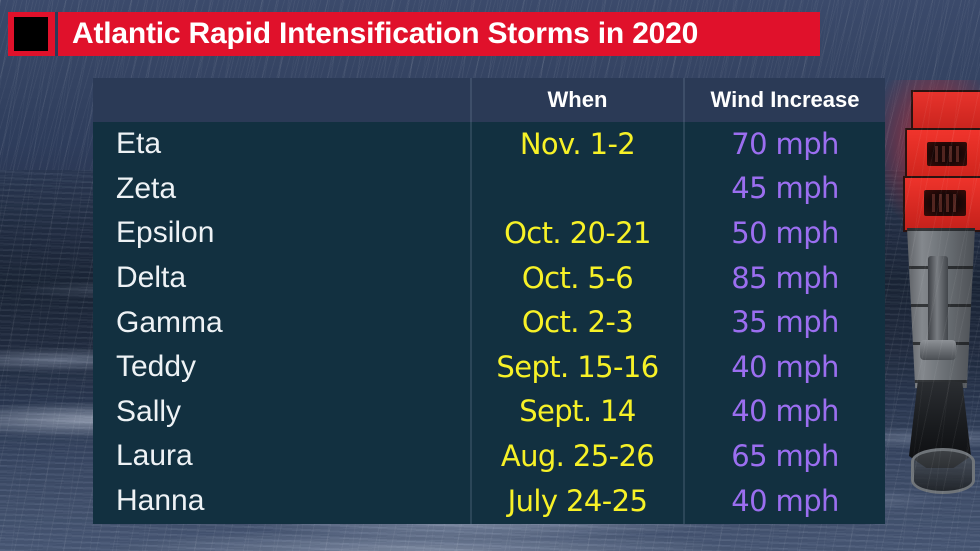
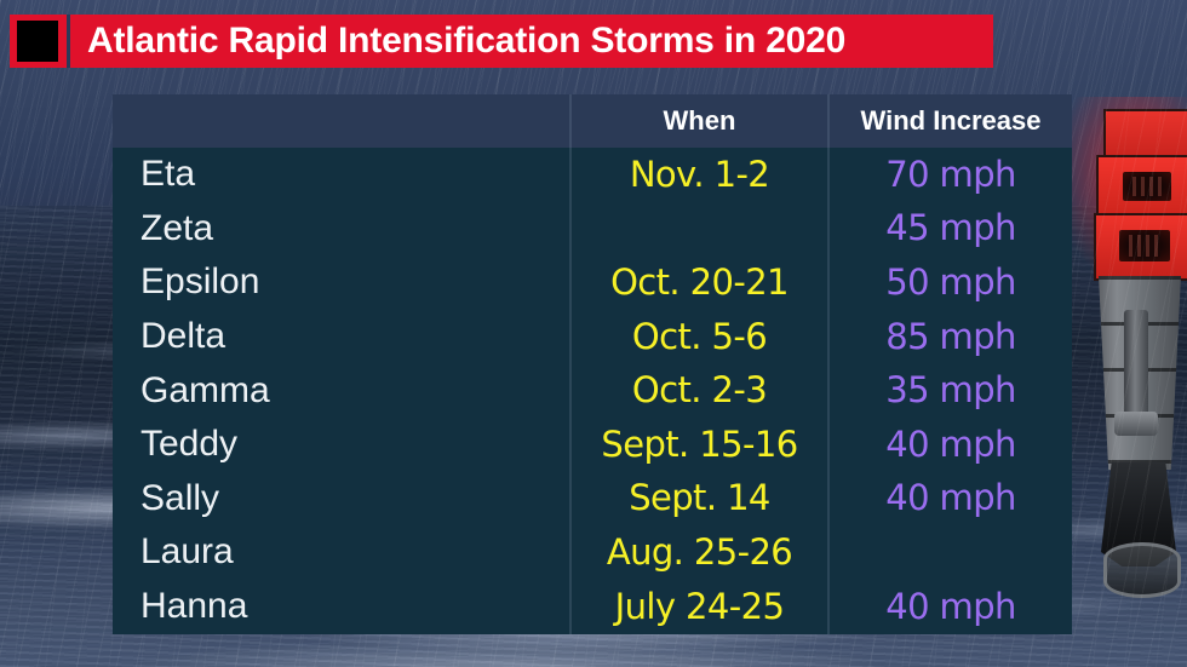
  Atlantic Rapid Intensification Storms in 2020
  When
  Wind Increase
  Eta
  Nov. 1-2
  70 mph
  Zeta
  45 mph
  Epsilon
  Oct. 20-21
  50 mph
  Delta
  Oct. 5-6
  85 mph
  Gamma
  Oct. 2-3
  35 mph
  Teddy
  Sept. 15-16
  40 mph
  Sally
  Sept. 14
  40 mph
  Laura
  Aug. 25-26
- 65 mph
  Hanna
  July 24-25
  40 mph
